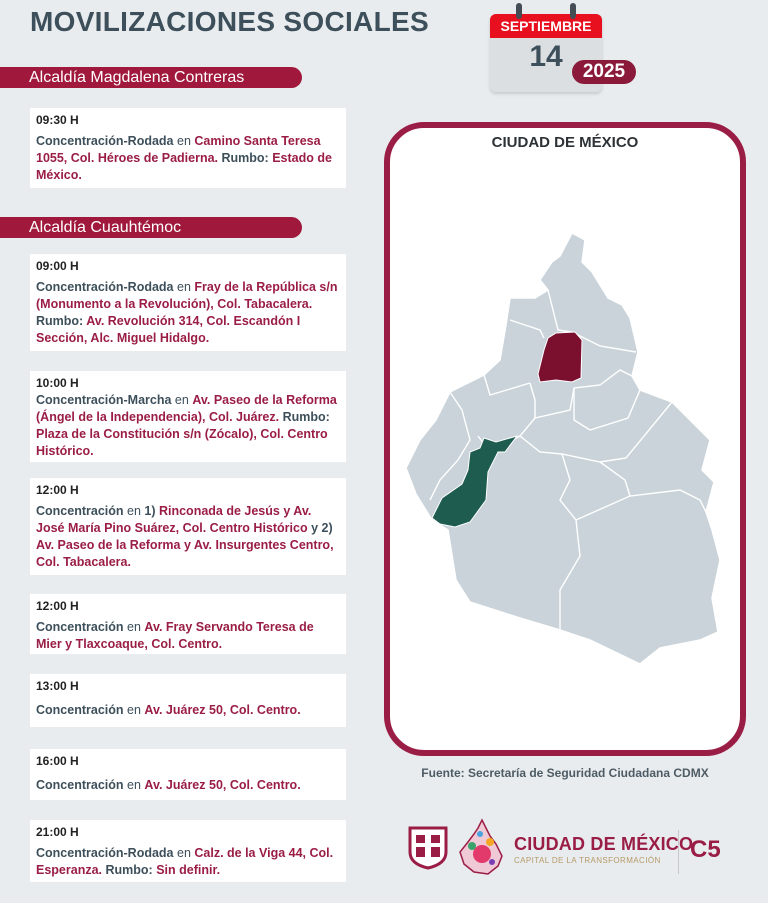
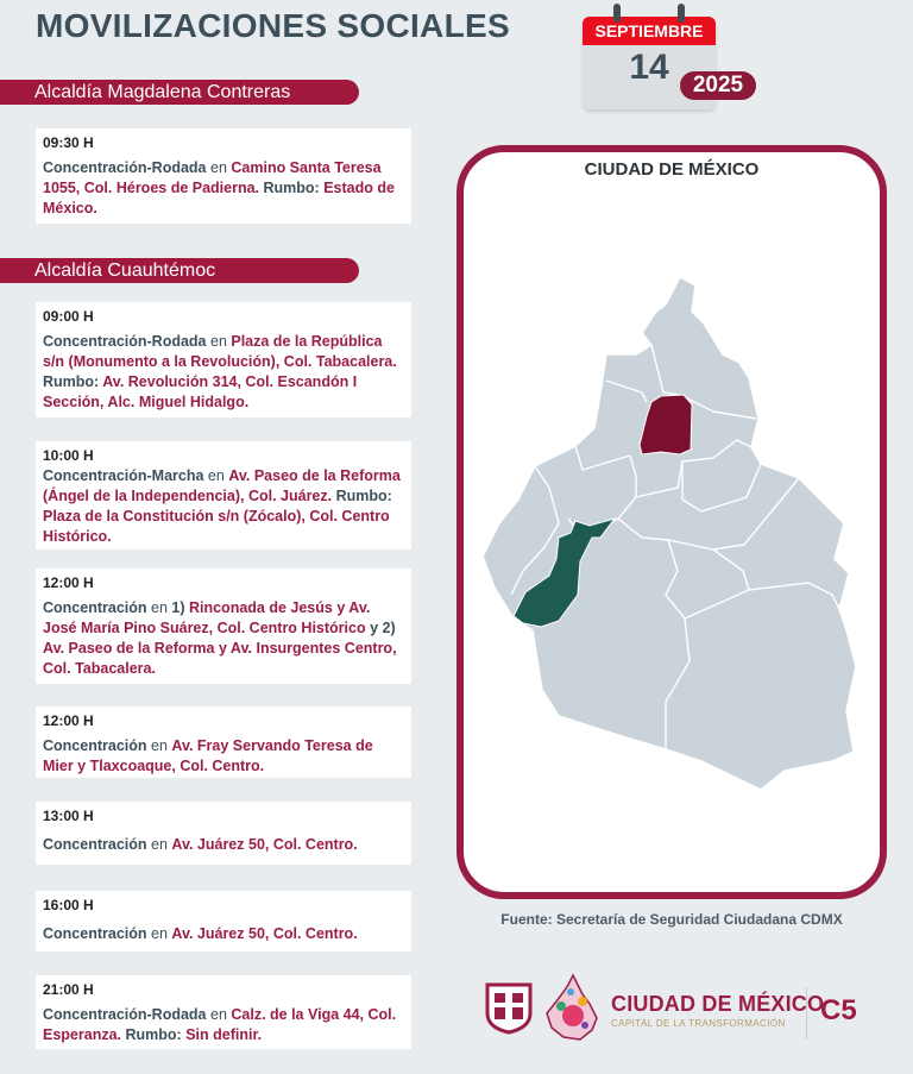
  MOVILIZACIONES SOCIALES
  SEPTIEMBRE
  14
  2025
  Alcaldía Magdalena Contreras
  09:30 H
  Concentración-Rodada en Camino Santa Teresa 1055, Col. Héroes de Padierna. Rumbo: Estado de México.
  Alcaldía Cuauhtémoc
  09:00 H
- Concentración-Rodada en Fray de la República s/n (Monumento a la Revolución), Col. Tabacalera. Rumbo: Av. Revolución 314, Col. Escandón I Sección, Alc. Miguel Hidalgo.
+ Concentración-Rodada en Plaza de la República s/n (Monumento a la Revolución), Col. Tabacalera. Rumbo: Av. Revolución 314, Col. Escandón I Sección, Alc. Miguel Hidalgo.
  10:00 H
  Concentración-Marcha en Av. Paseo de la Reforma (Ángel de la Independencia), Col. Juárez. Rumbo: Plaza de la Constitución s/n (Zócalo), Col. Centro Histórico.
  12:00 H
  Concentración en 1) Rinconada de Jesús y Av. José María Pino Suárez, Col. Centro Histórico y 2) Av. Paseo de la Reforma y Av. Insurgentes Centro, Col. Tabacalera.
  12:00 H
  Concentración en Av. Fray Servando Teresa de Mier y Tlaxcoaque, Col. Centro.
  13:00 H
  Concentración en Av. Juárez 50, Col. Centro.
  16:00 H
  Concentración en Av. Juárez 50, Col. Centro.
  21:00 H
  Concentración-Rodada en Calz. de la Viga 44, Col. Esperanza. Rumbo: Sin definir.
  CIUDAD DE MÉXICO
  Fuente: Secretaría de Seguridad Ciudadana CDMX
  CIUDAD DE MÉXICO
  CAPITAL DE LA TRANSFORMACIÓN
  C5
